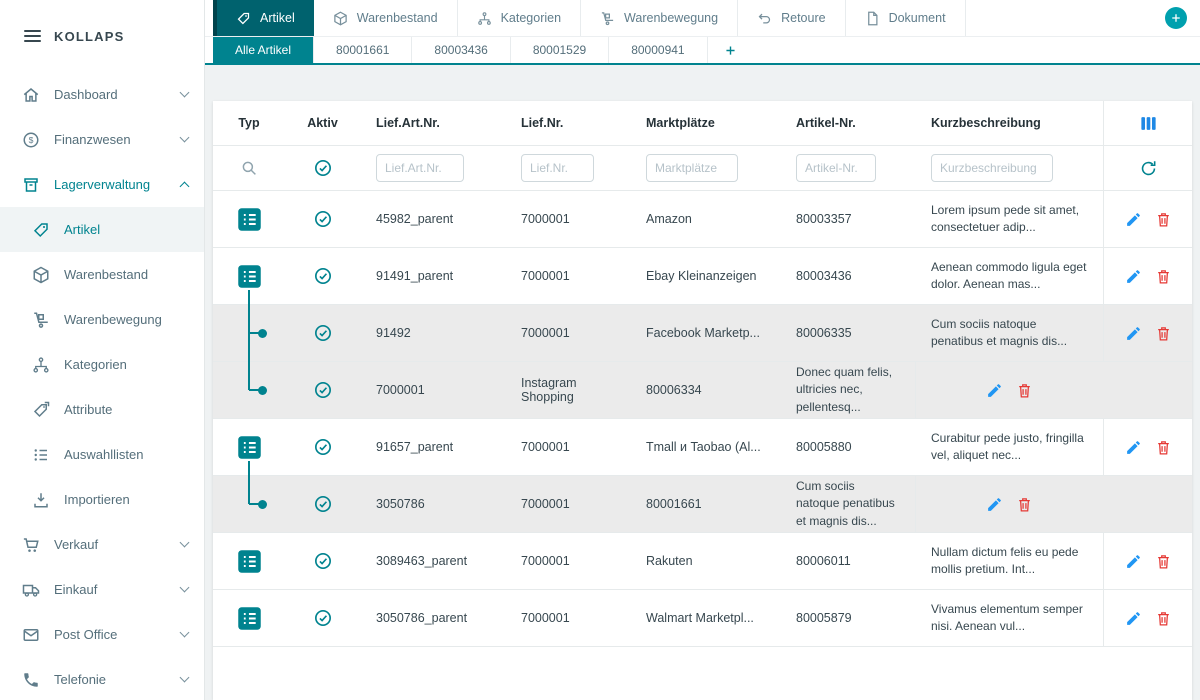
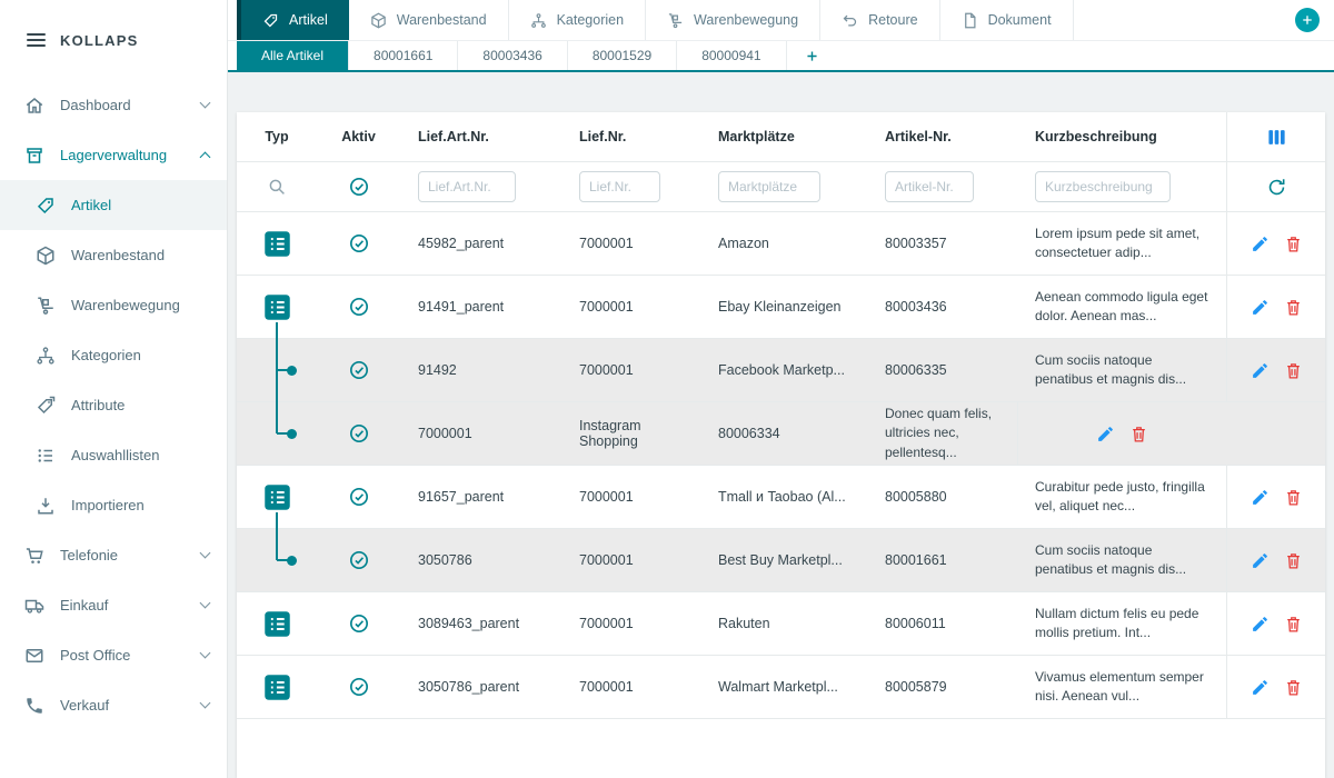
  KOLLAPS
  Dashboard
- Finanzwesen
  Lagerverwaltung
  Artikel
  Warenbestand
  Warenbewegung
  Kategorien
  Attribute
  Auswahllisten
  Importieren
- Verkauf
+ Telefonie
  Einkauf
  Post Office
- Telefonie
+ Verkauf
  Artikel
  Warenbestand
  Kategorien
  Warenbewegung
  Retoure
  Dokument
  Alle Artikel
  80001661
  80003436
  80001529
  80000941
  Typ
  Aktiv
  Lief.Art.Nr.
  Lief.Nr.
  Marktplätze
  Artikel-Nr.
  Kurzbeschreibung
  Lief.Art.Nr.
  Lief.Nr.
  Marktplätze
  Artikel-Nr.
  Kurzbeschreibung
  45982_parent
  7000001
  Amazon
  80003357
  Lorem ipsum pede sit amet, consectetuer adip...
  91491_parent
  7000001
  Ebay Kleinanzeigen
  80003436
  Aenean commodo ligula eget dolor. Aenean mas...
  91492
  7000001
  Facebook Marketp...
  80006335
  Cum sociis natoque penatibus et magnis dis...
  7000001
  Instagram Shopping
  80006334
  Donec quam felis, ultricies nec, pellentesq...
  91657_parent
  7000001
  Tmall и Taobao (Al...
  80005880
  Curabitur pede justo, fringilla vel, aliquet nec...
  3050786
  7000001
+ Best Buy Marketpl...
  80001661
  Cum sociis natoque penatibus et magnis dis...
  3089463_parent
  7000001
  Rakuten
  80006011
  Nullam dictum felis eu pede mollis pretium. Int...
  3050786_parent
  7000001
  Walmart Marketpl...
  80005879
  Vivamus elementum semper nisi. Aenean vul...
